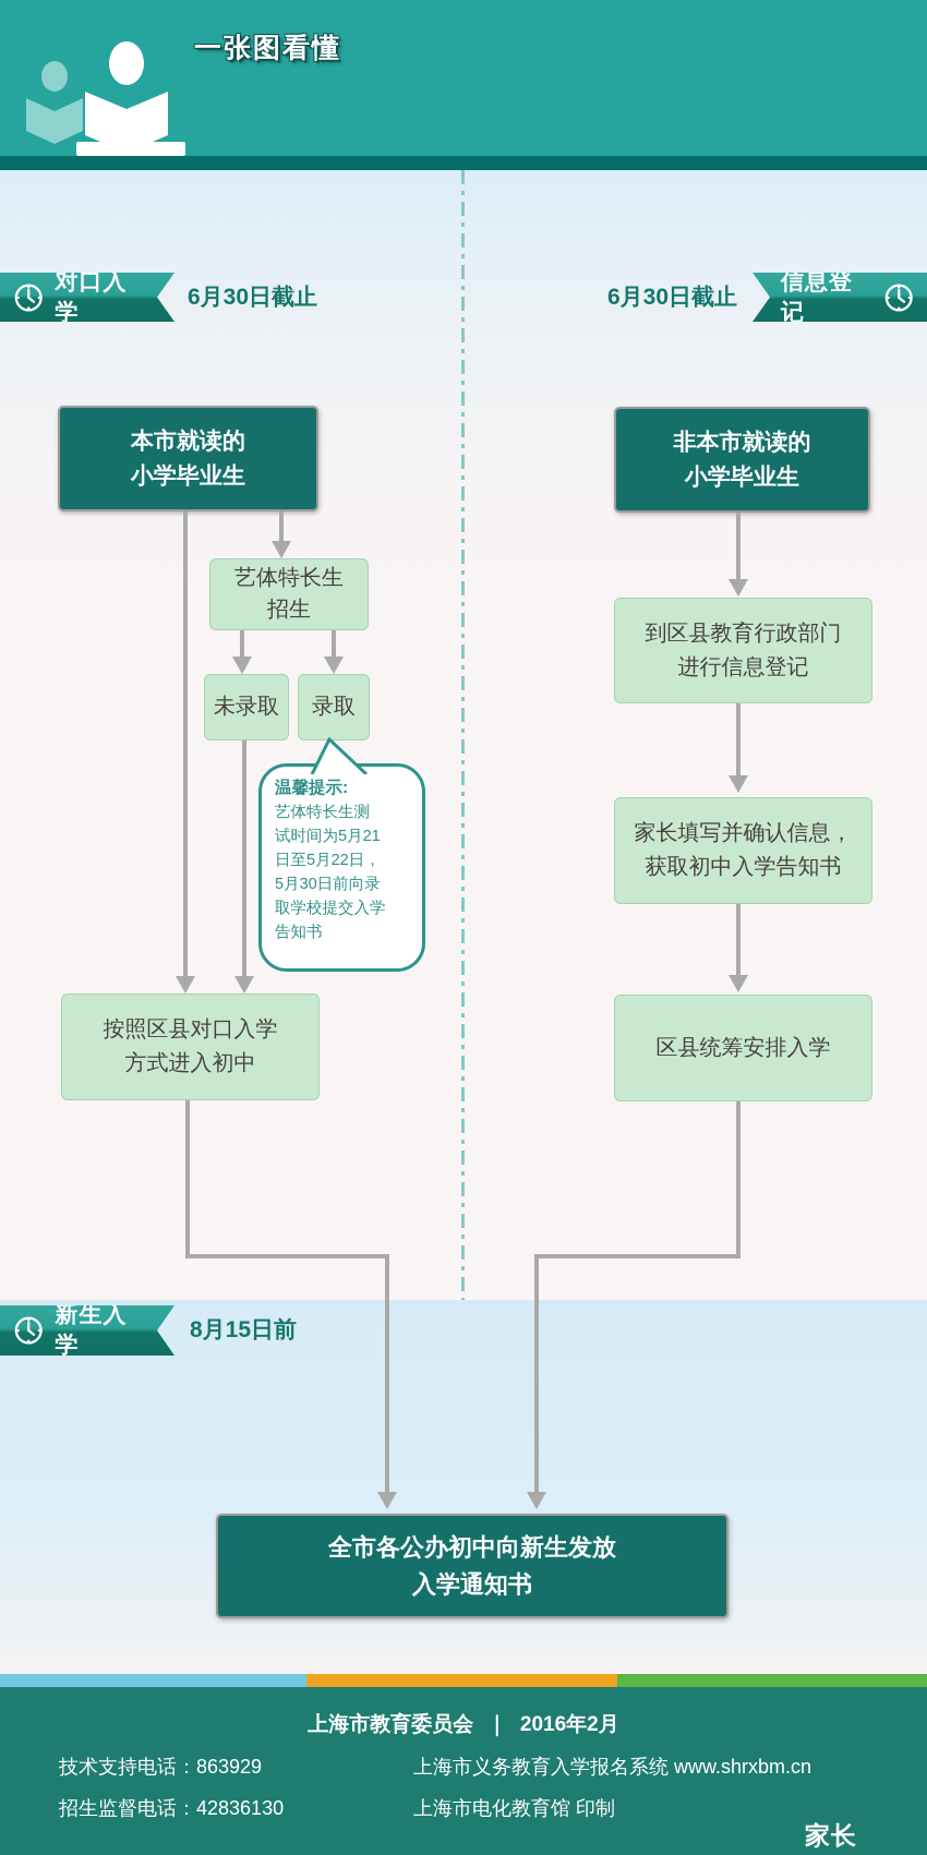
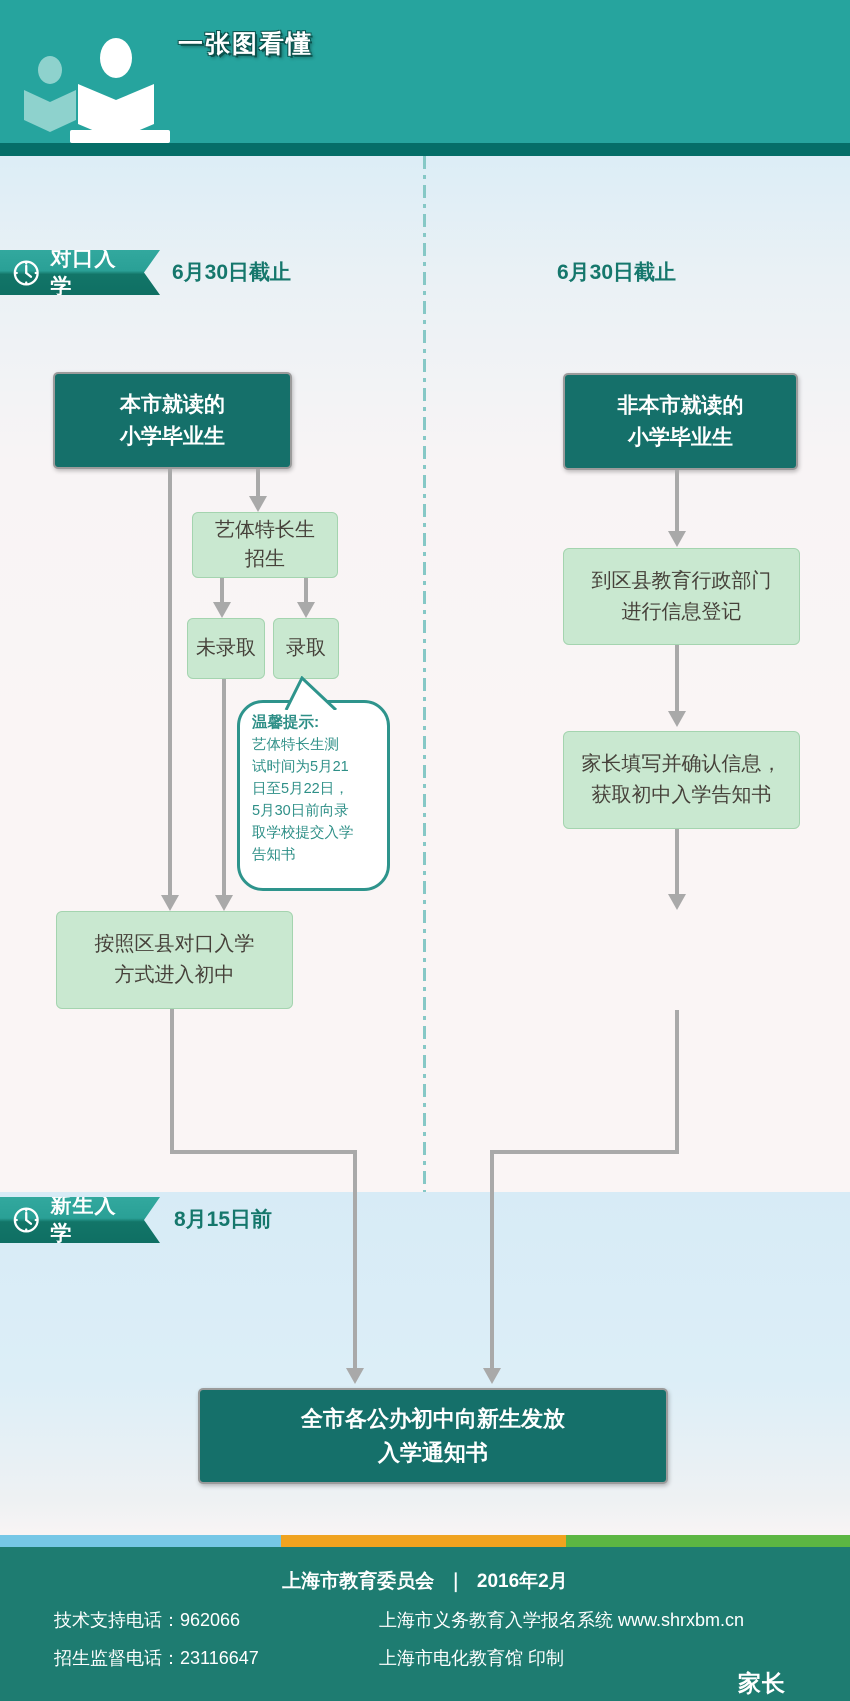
  一张图看懂
  对口入学
  6月30日截止
  6月30日截止
- 信息登记
  新生入学
  8月15日前
  本市就读的
  小学毕业生
  艺体特长生
  招生
  未录取
  录取
  按照区县对口入学
  方式进入初中
  非本市就读的
  小学毕业生
  到区县教育行政部门
  进行信息登记
  家长填写并确认信息，
  获取初中入学告知书
- 区县统筹安排入学
  全市各公办初中向新生发放
  入学通知书
  温馨提示:
  艺体特长生测
  试时间为5月21
  日至5月22日，
  5月30日前向录
  取学校提交入学
  告知书
  上海市教育委员会
  ｜
  2016年2月
- 技术支持电话：863929
+ 技术支持电话：962066
- 招生监督电话：42836130
+ 招生监督电话：23116647
  上海市义务教育入学报名系统 www.shrxbm.cn
  上海市电化教育馆 印制
